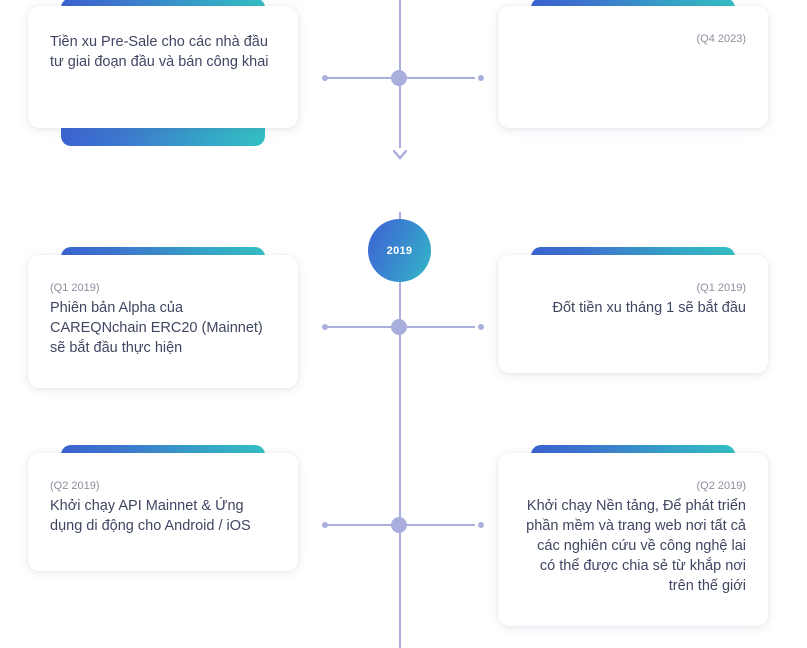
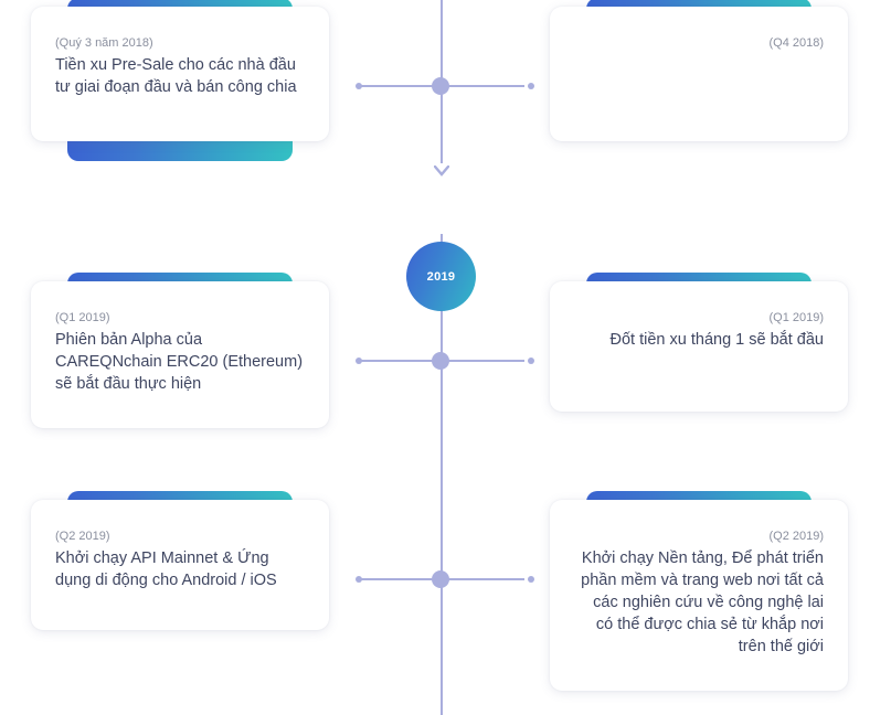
  2019
+ (Quý 3 năm 2018)
- Tiền xu Pre-Sale cho các nhà đầu tư giai đoạn đầu và bán công khai
+ Tiền xu Pre-Sale cho các nhà đầu tư giai đoạn đầu và bán công chia
- (Q4 2023)
+ (Q4 2018)
  (Q1 2019)
- Phiên bản Alpha của CAREQNchain ERC20 (Mainnet) sẽ bắt đầu thực hiện
+ Phiên bản Alpha của CAREQNchain ERC20 (Ethereum) sẽ bắt đầu thực hiện
  (Q1 2019)
  Đốt tiền xu tháng 1 sẽ bắt đầu
  (Q2 2019)
  Khởi chạy API Mainnet & Ứng dụng di động cho Android / iOS
  (Q2 2019)
  Khởi chạy Nền tảng, Để phát triển phần mềm và trang web nơi tất cả các nghiên cứu về công nghệ lai có thể được chia sẻ từ khắp nơi trên thế giới
